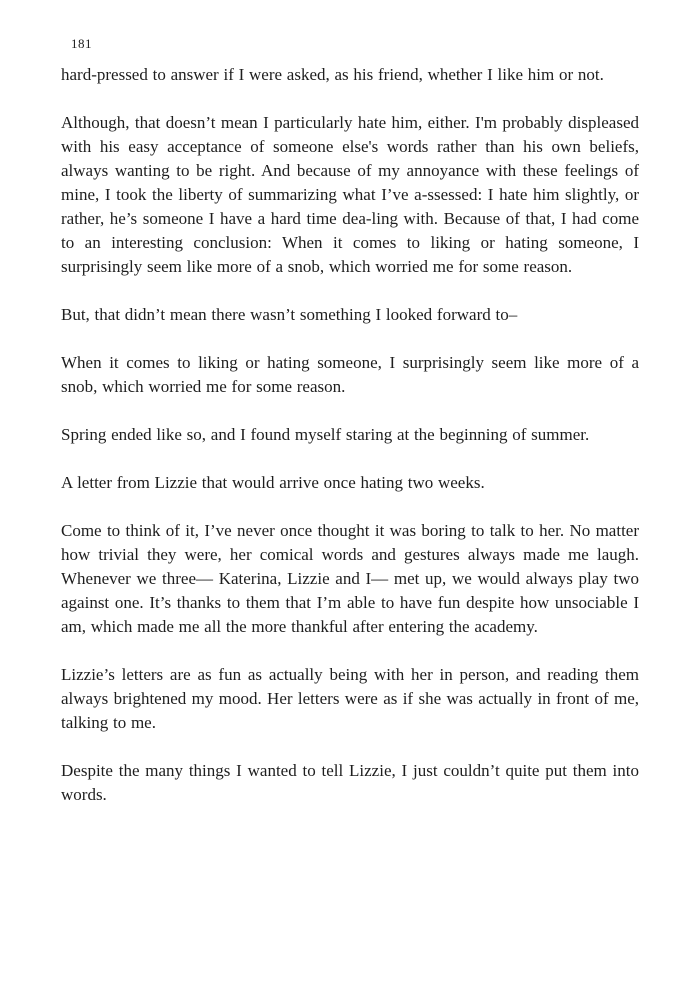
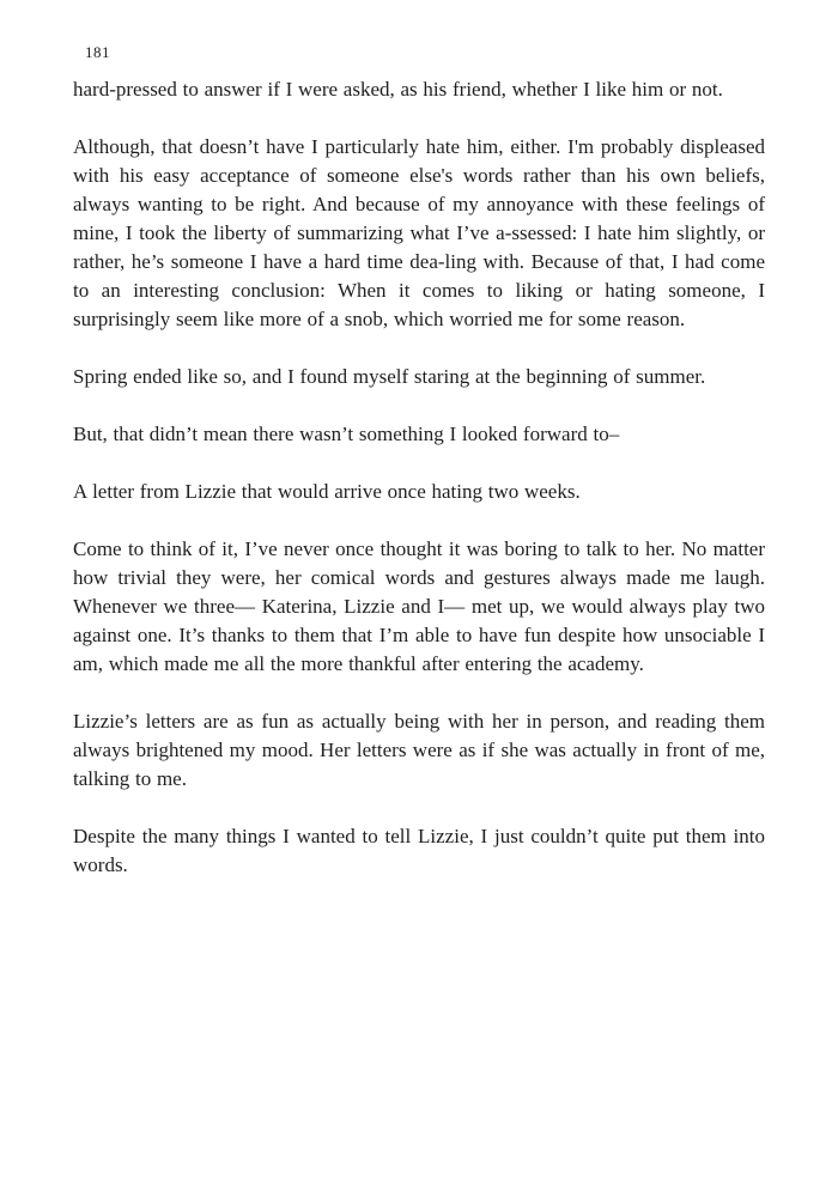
  181
  hard-pressed to answer if I were asked, as his friend, whether I like him or not.
- Although, that doesn’t mean I particularly hate him, either. I'm probably displeased with his easy acceptance of someone else's words rather than his own beliefs, always wanting to be right. And because of my annoyance with these feelings of mine, I took the liberty of summarizing what I’ve a-ssessed: I hate him slightly, or rather, he’s someone I have a hard time dea-ling with. Because of that, I had come to an interesting conclusion: When it comes to liking or hating someone, I surprisingly seem like more of a snob, which worried me for some reason.
+ Although, that doesn’t have I particularly hate him, either. I'm probably displeased with his easy acceptance of someone else's words rather than his own beliefs, always wanting to be right. And because of my annoyance with these feelings of mine, I took the liberty of summarizing what I’ve a-ssessed: I hate him slightly, or rather, he’s someone I have a hard time dea-ling with. Because of that, I had come to an interesting conclusion: When it comes to liking or hating someone, I surprisingly seem like more of a snob, which worried me for some reason.
- But, that didn’t mean there wasn’t something I looked forward to–
+ Spring ended like so, and I found myself staring at the beginning of summer.
- When it comes to liking or hating someone, I surprisingly seem like more of a snob, which worried me for some reason.
- Spring ended like so, and I found myself staring at the beginning of summer.
+ But, that didn’t mean there wasn’t something I looked forward to–
  A letter from Lizzie that would arrive once hating two weeks.
  Come to think of it, I’ve never once thought it was boring to talk to her. No matter how trivial they were, her comical words and gestures always made me laugh. Whenever we three— Katerina, Lizzie and I— met up, we would always play two against one. It’s thanks to them that I’m able to have fun despite how unsociable I am, which made me all the more thankful after entering the academy.
  Lizzie’s letters are as fun as actually being with her in person, and reading them always brightened my mood. Her letters were as if she was actually in front of me, talking to me.
  Despite the many things I wanted to tell Lizzie, I just couldn’t quite put them into words.
